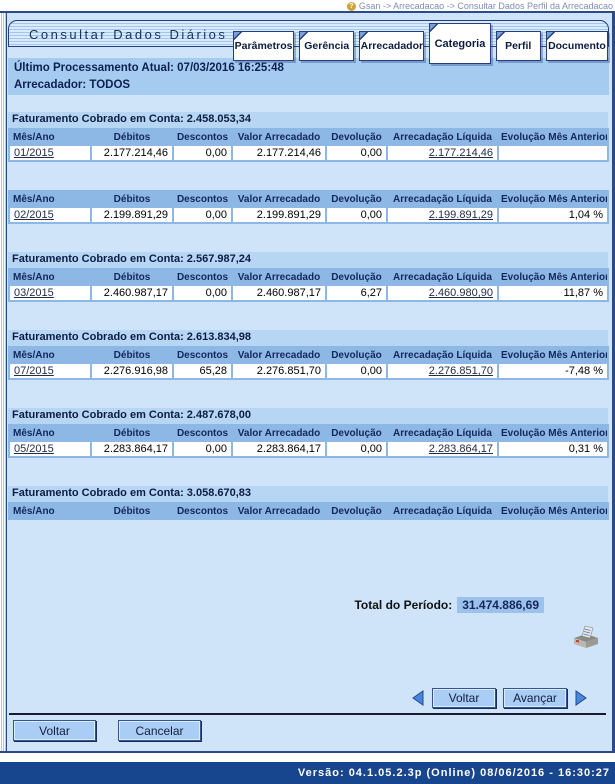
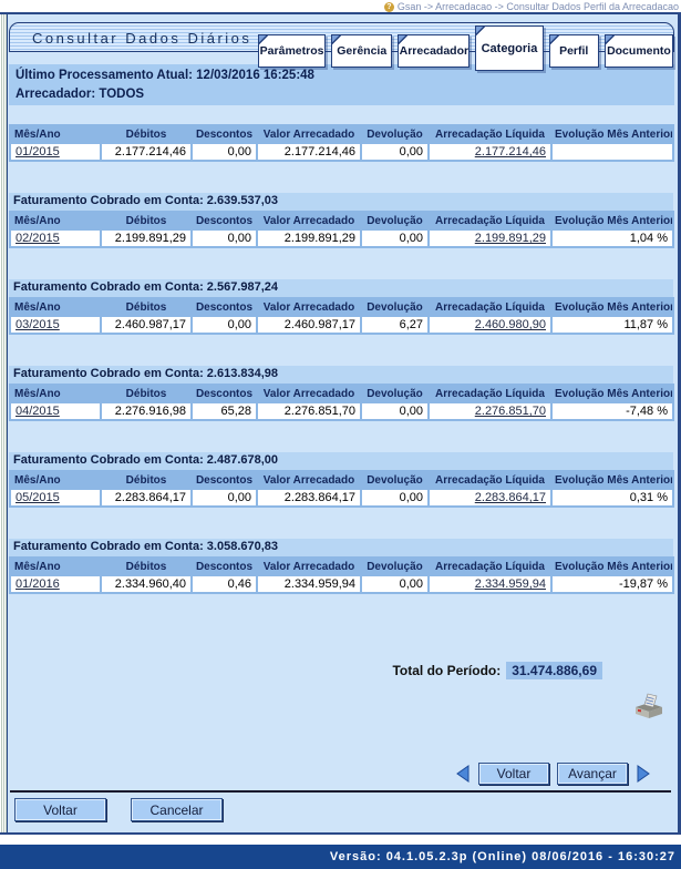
  Gsan -> Arrecadacao -> Consultar Dados Perfil da Arrecadacao
  Consultar Dados Diários
  Parâmetros
  Gerência
  Arrecadador
  Categoria
  Perfil
  Documento
- Último Processamento Atual: 07/03/2016 16:25:48
+ Último Processamento Atual: 12/03/2016 16:25:48
  Arrecadador: TODOS
- Faturamento Cobrado em Conta: 2.458.053,34
  Mês/Ano	Débitos	Descontos	Valor Arrecadado	Devolução	Arrecadação Líquida	Evolução Mês Anterio
  01/2015	2.177.214,46	0,00	2.177.214,46	0,00	2.177.214,46
+ Faturamento Cobrado em Conta: 2.639.537,03
  Mês/Ano	Débitos	Descontos	Valor Arrecadado	Devolução	Arrecadação Líquida	Evolução Mês Anterio
  02/2015	2.199.891,29	0,00	2.199.891,29	0,00	2.199.891,29	1,04 %
  Faturamento Cobrado em Conta: 2.567.987,24
  Mês/Ano	Débitos	Descontos	Valor Arrecadado	Devolução	Arrecadação Líquida	Evolução Mês Anterio
  03/2015	2.460.987,17	0,00	2.460.987,17	6,27	2.460.980,90	11,87 %
  Faturamento Cobrado em Conta: 2.613.834,98
  Mês/Ano	Débitos	Descontos	Valor Arrecadado	Devolução	Arrecadação Líquida	Evolução Mês Anterio
- 07/2015	2.276.916,98	65,28	2.276.851,70	0,00	2.276.851,70	-7,48 %
+ 04/2015	2.276.916,98	65,28	2.276.851,70	0,00	2.276.851,70	-7,48 %
  Faturamento Cobrado em Conta: 2.487.678,00
  Mês/Ano	Débitos	Descontos	Valor Arrecadado	Devolução	Arrecadação Líquida	Evolução Mês Anterio
  05/2015	2.283.864,17	0,00	2.283.864,17	0,00	2.283.864,17	0,31 %
  Faturamento Cobrado em Conta: 3.058.670,83
  Mês/Ano	Débitos	Descontos	Valor Arrecadado	Devolução	Arrecadação Líquida	Evolução Mês Anterio
+ 01/2016	2.334.960,40	0,46	2.334.959,94	0,00	2.334.959,94	-19,87 %
  Total do Período:
  31.474.886,69
  Voltar
  Avançar
  Voltar
  Cancelar
  Versão: 04.1.05.2.3p (Online) 08/06/2016 - 16:30:27
